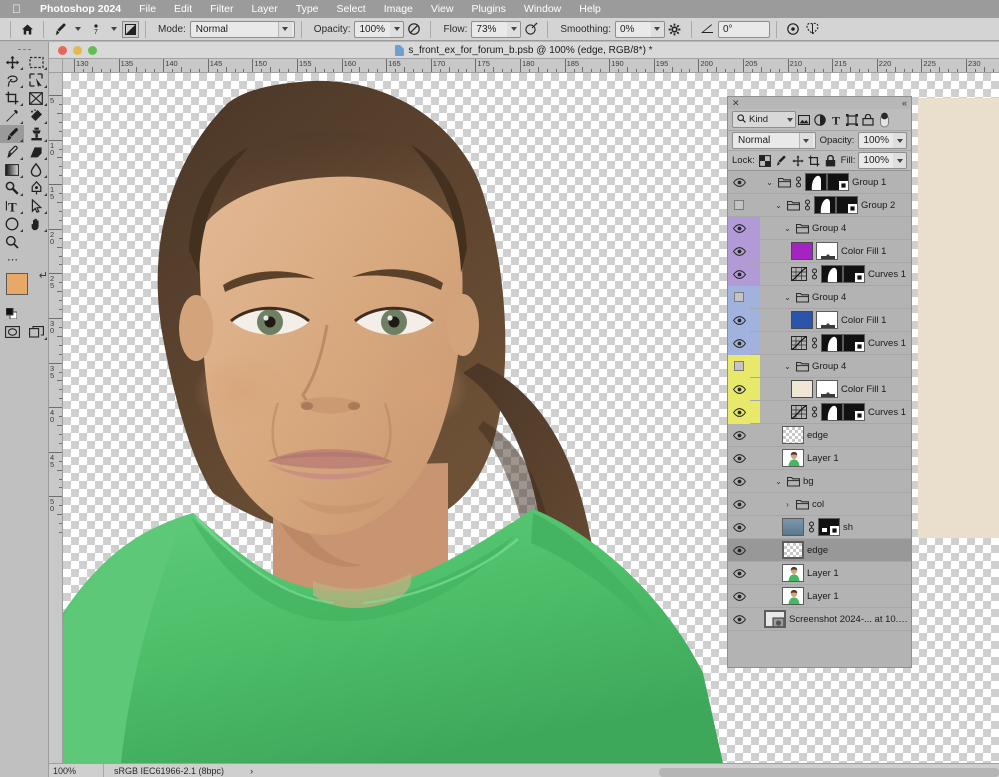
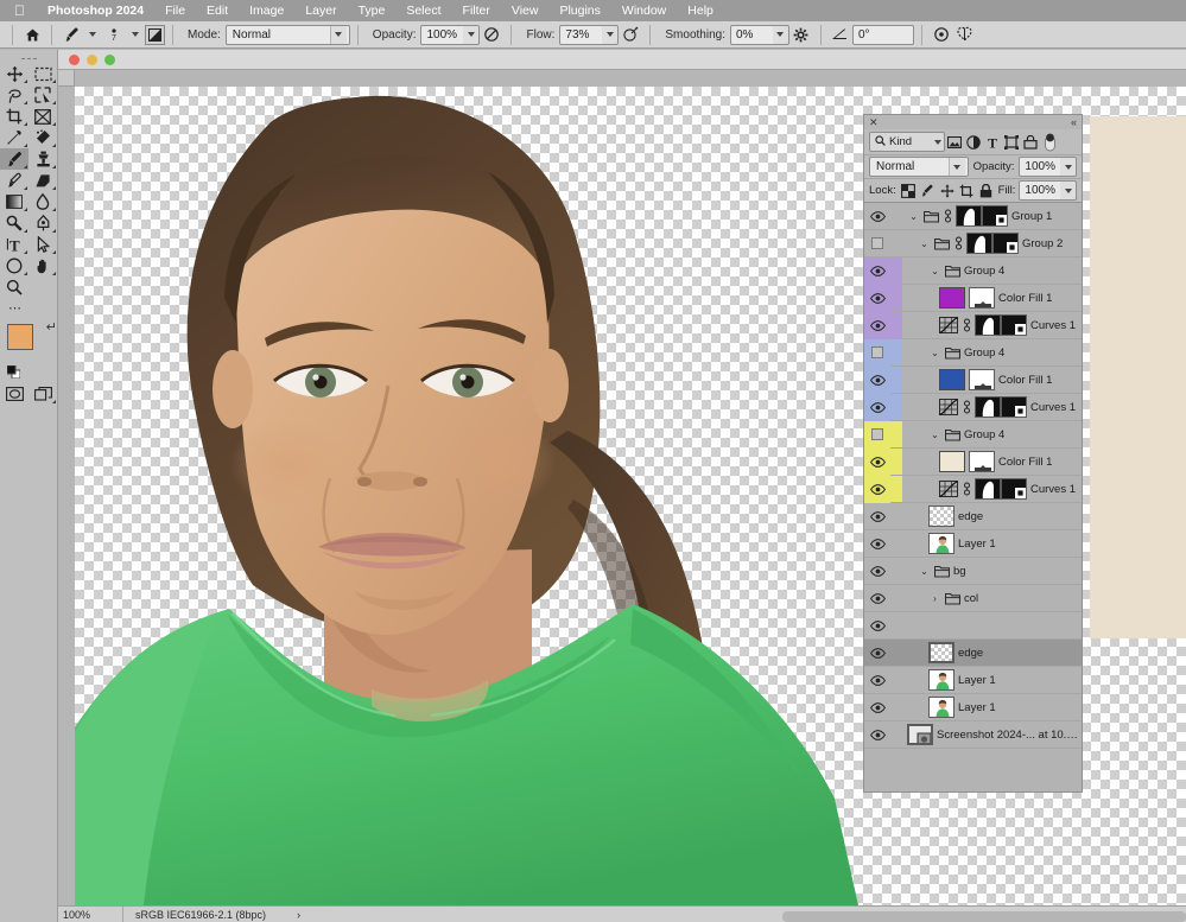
  
  Photoshop 2024
  File
  Edit
- Filter
+ Image
  Layer
  Type
  Select
- Image
+ Filter
  View
  Plugins
  Window
  Help
  Mode:
  Normal
  Opacity:
  100%
  Flow:
  73%
  Smoothing:
  0%
  0°
  T
  ⋯
  ↵
- s_front_ex_for_forum_b.psb @ 100% (edge, RGB/8*) *
- 130
- 135
- 140
- 145
- 150
- 155
- 160
- 165
- 170
- 175
- 180
- 185
- 190
- 195
- 200
- 205
- 210
- 215
- 220
- 225
- 230
- 5
- 10
- 15
- 20
- 25
- 30
- 35
- 40
- 45
- 50
  100%
  sRGB IEC61966-2.1 (8bpc)
  ›
  ✕
  «
  Kind
  T
  Normal
  Opacity:
  100%
  Lock:
  Fill:
  100%
  ⌄
  Group 1
  ⌄
  Group 2
  ⌄
  Group 4
  Color Fill 1
  Curves 1
  ⌄
  Group 4
  Color Fill 1
  Curves 1
  ⌄
  Group 4
  Color Fill 1
  Curves 1
  edge
  Layer 1
  ⌄
  bg
  ›
  col
- sh
  edge
  Layer 1
  Layer 1
  Screenshot 2024-... at 10.12.
